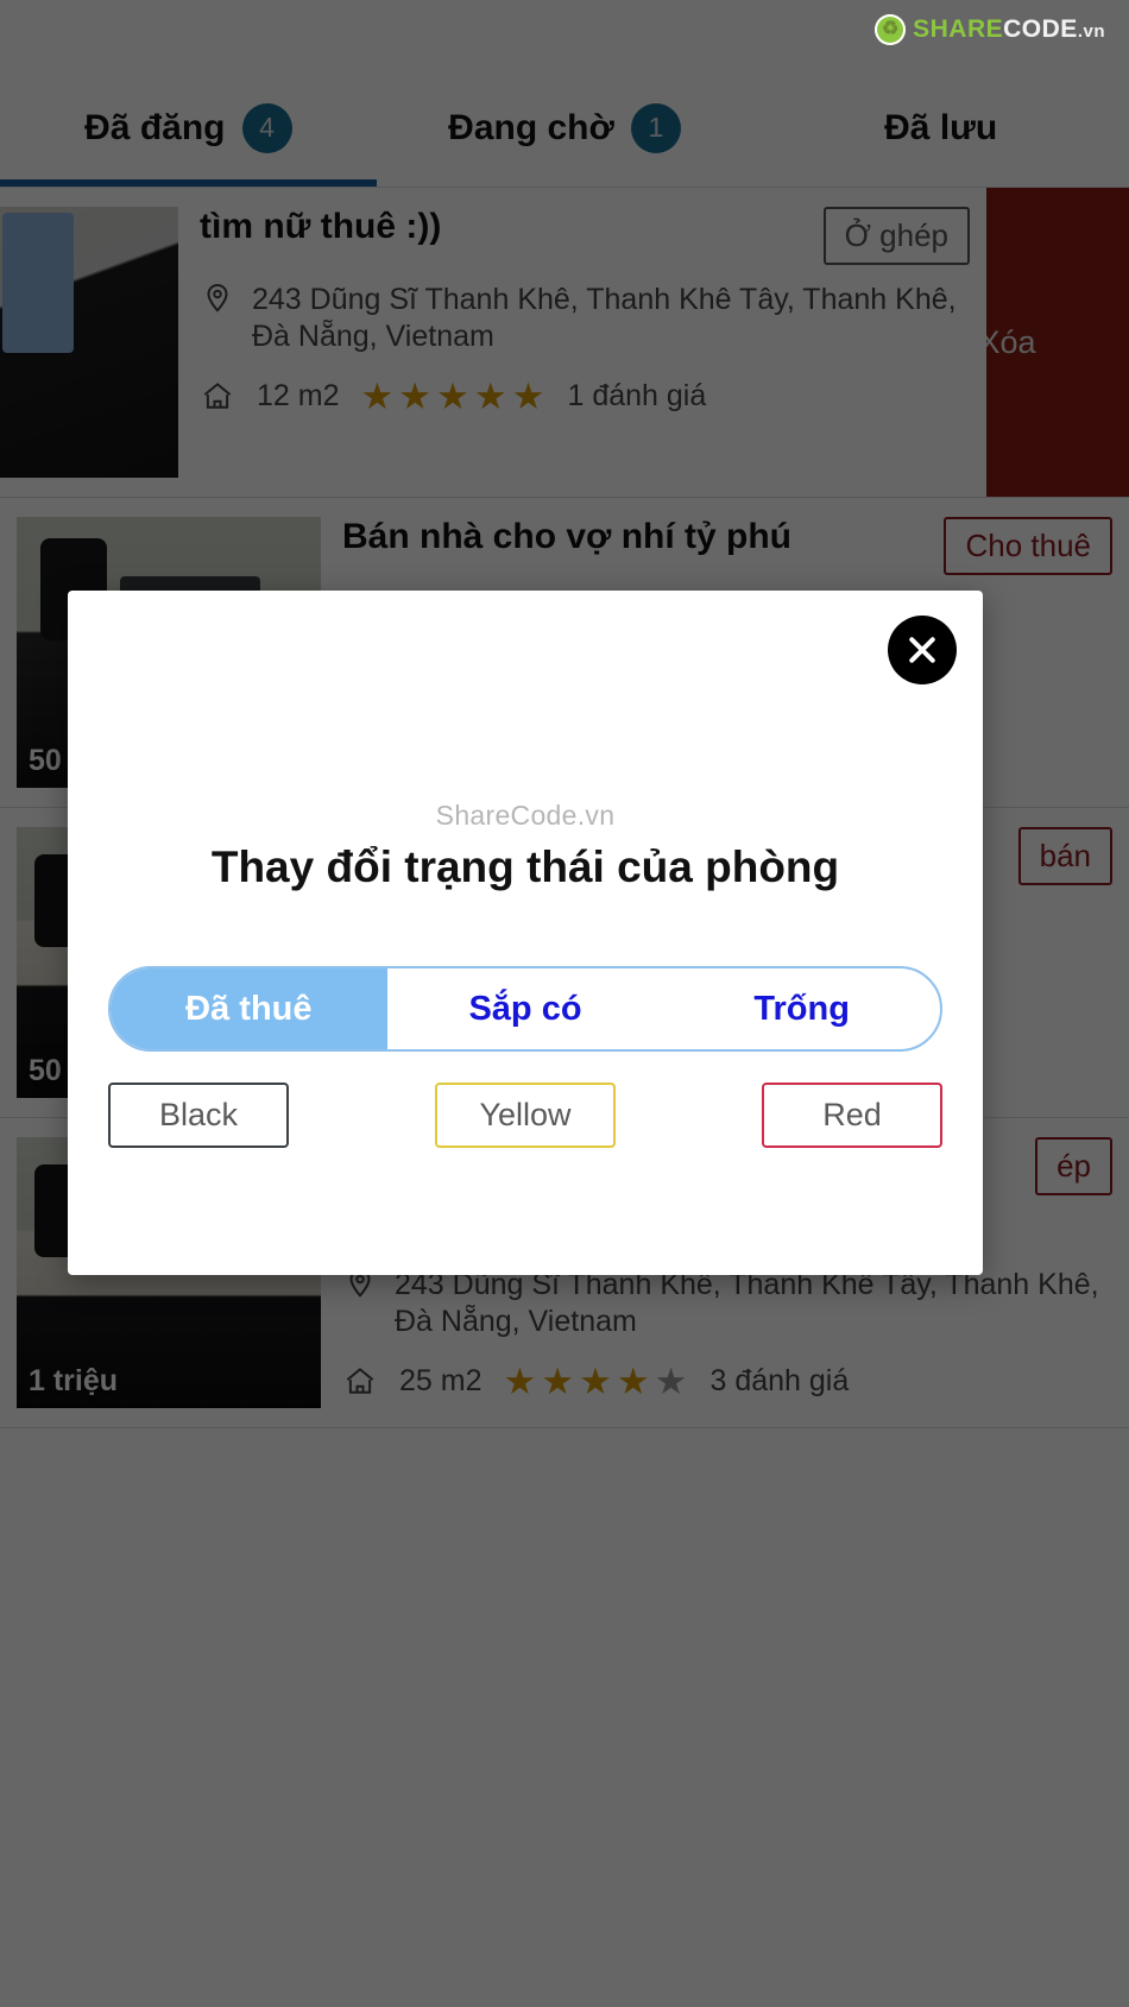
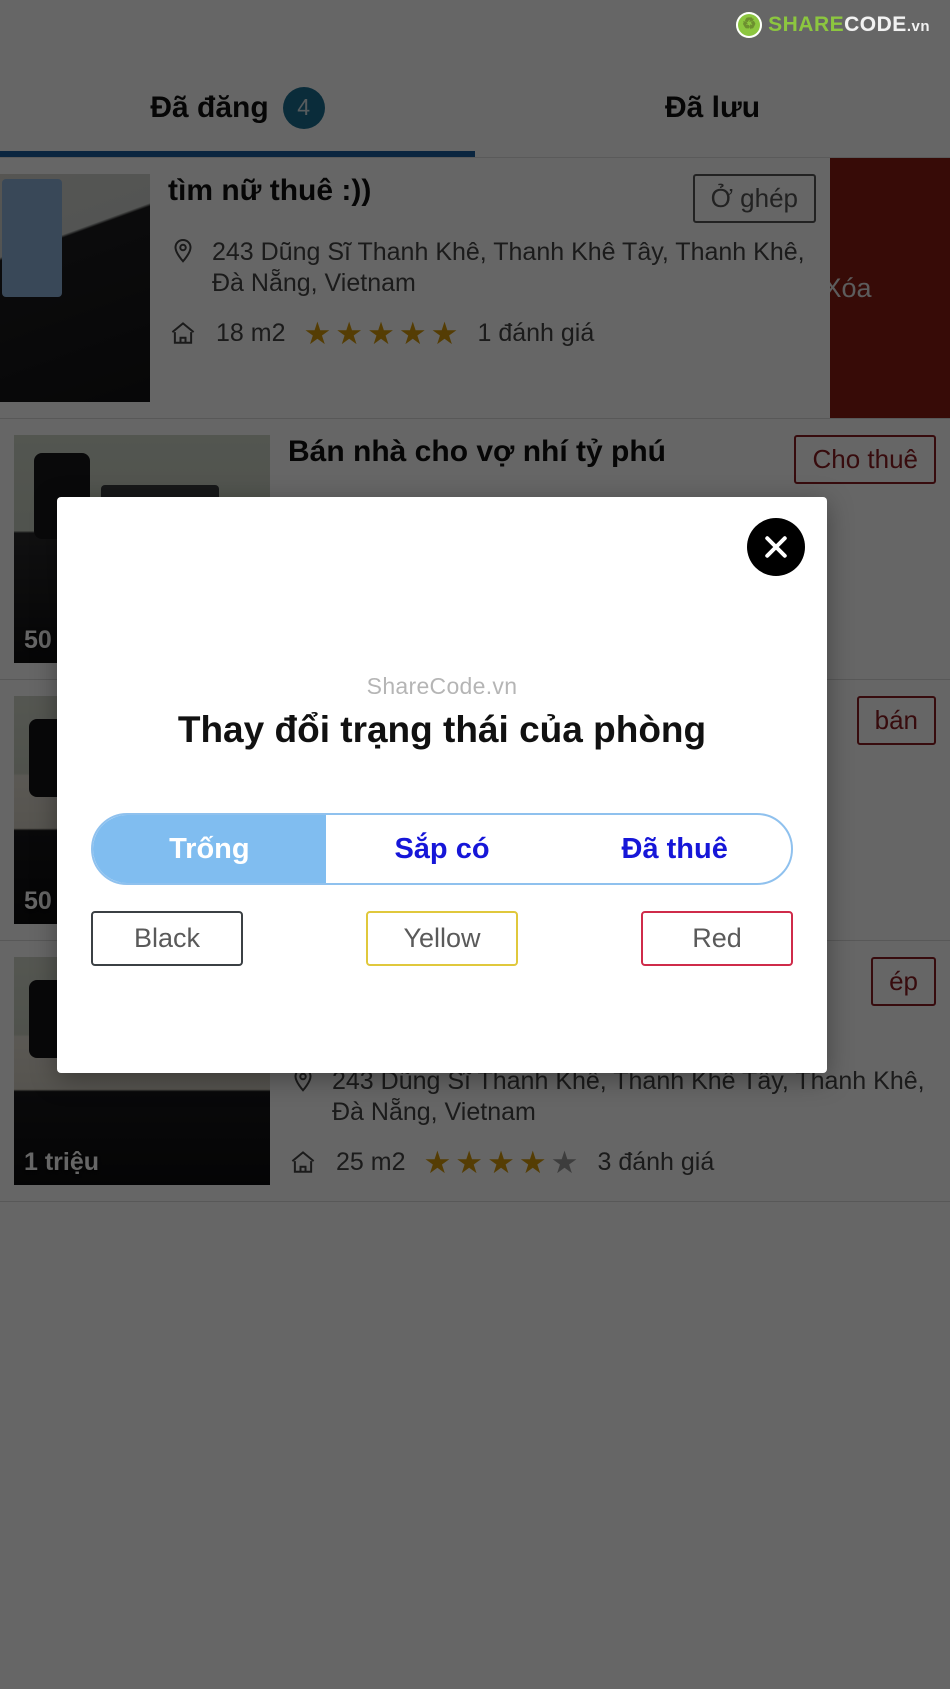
  Đã đăng
  4
- Đang chờ
- 1
  Đã lưu
  Xóa
  tìm nữ thuê :))
  Ở ghép
  243 Dũng Sĩ Thanh Khê, Thanh Khê Tây, Thanh Khê, Đà Nẵng, Vietnam
- 12 m2
+ 18 m2
  ★
  ★
  ★
  ★
  ★
  1 đánh giá
  50
  Bán nhà cho vợ nhí tỷ phú
  Cho thuê
  50
  bán
  1 triệu
  ép
  243 Dũng Sĩ Thanh Khê, Thanh Khê Tây, Thanh Khê, Đà Nẵng, Vietnam
  25 m2
  ★
  ★
  ★
  ★
  ★
  3 đánh giá
  ♻
  SHARECODE.vn
  ShareCode.vn
  Thay đổi trạng thái của phòng
- Đã thuê
+ Trống
  Sắp có
- Trống
+ Đã thuê
  Black
  Yellow
  Red
